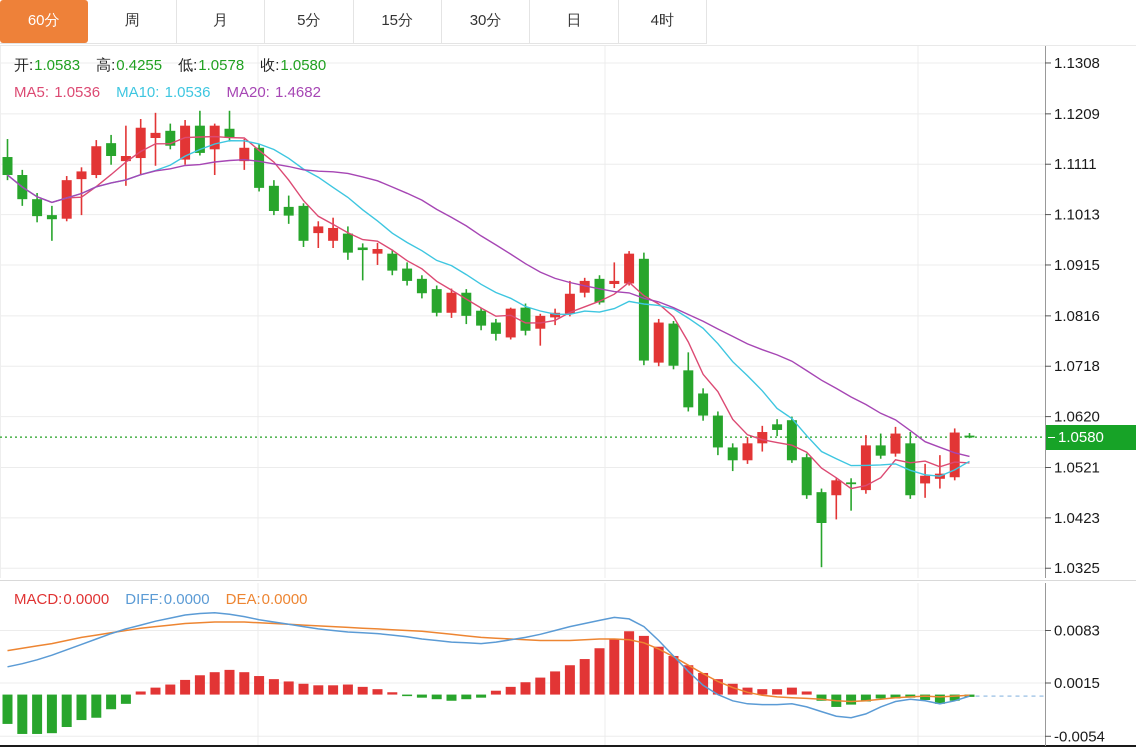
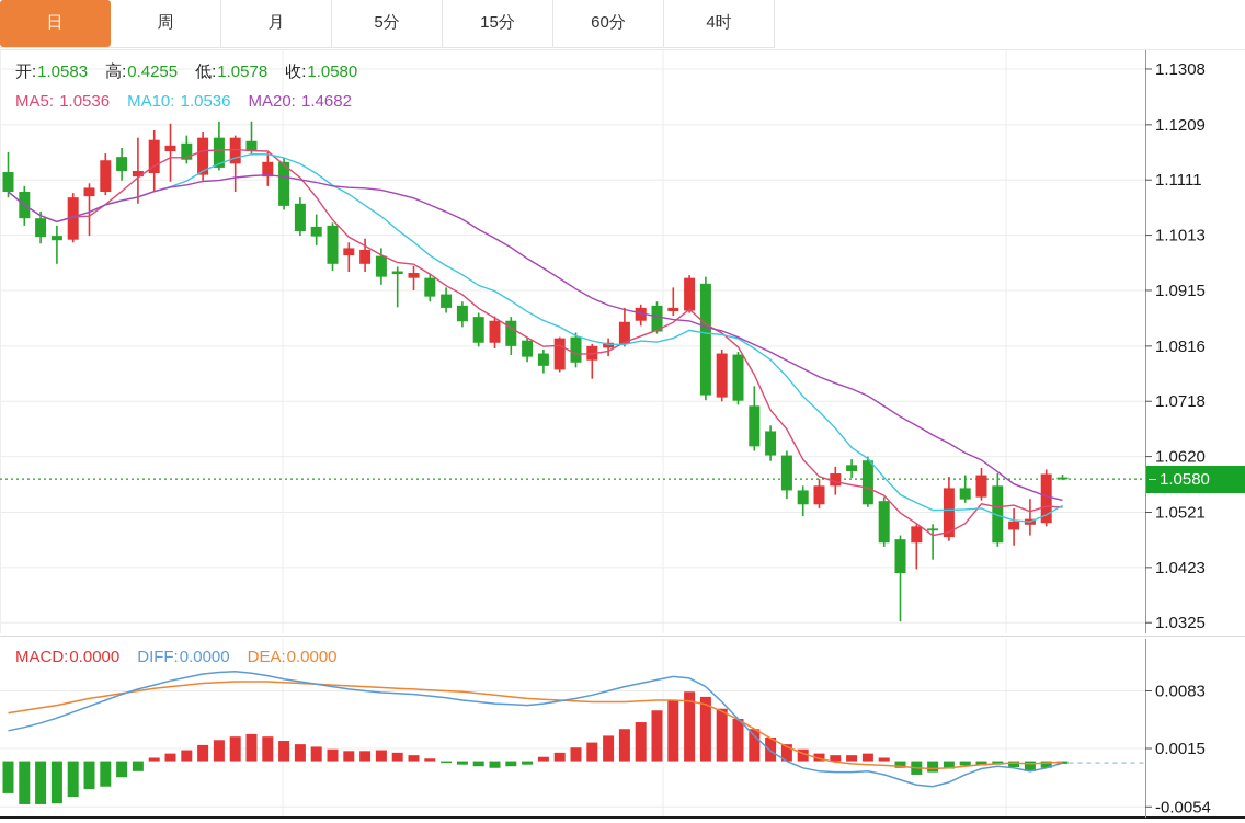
- 60分
+ 日
  周
  月
  5分
  15分
- 30分
- 日
+ 60分
  4时
  1.1308
  1.1209
  1.1111
  1.1013
  1.0915
  1.0816
  1.0718
  1.0620
  1.0521
  1.0423
  1.0325
  0.0083
  0.0015
  -0.0054
  开:1.0583 高:0.4255 低:1.0578 收:1.0580
  MA5: 1.0536 MA10: 1.0536 MA20: 1.4682
  MACD:0.0000 DIFF:0.0000 DEA:0.0000
  1.0580
